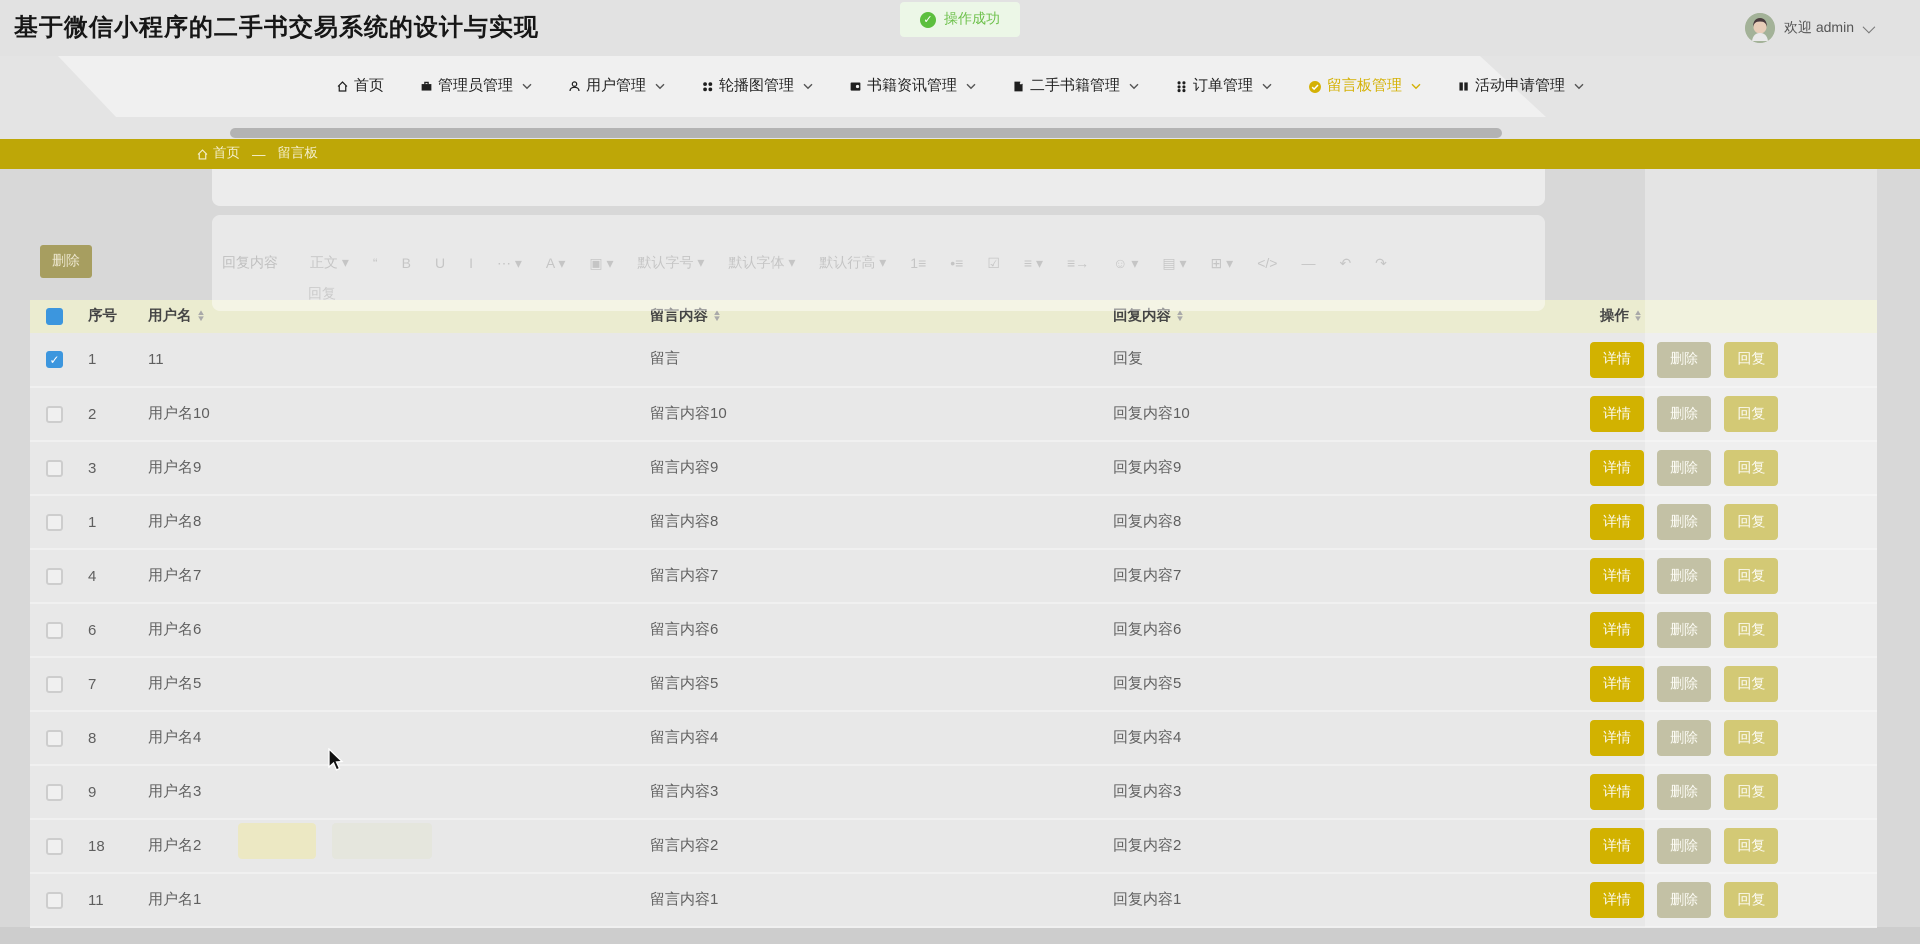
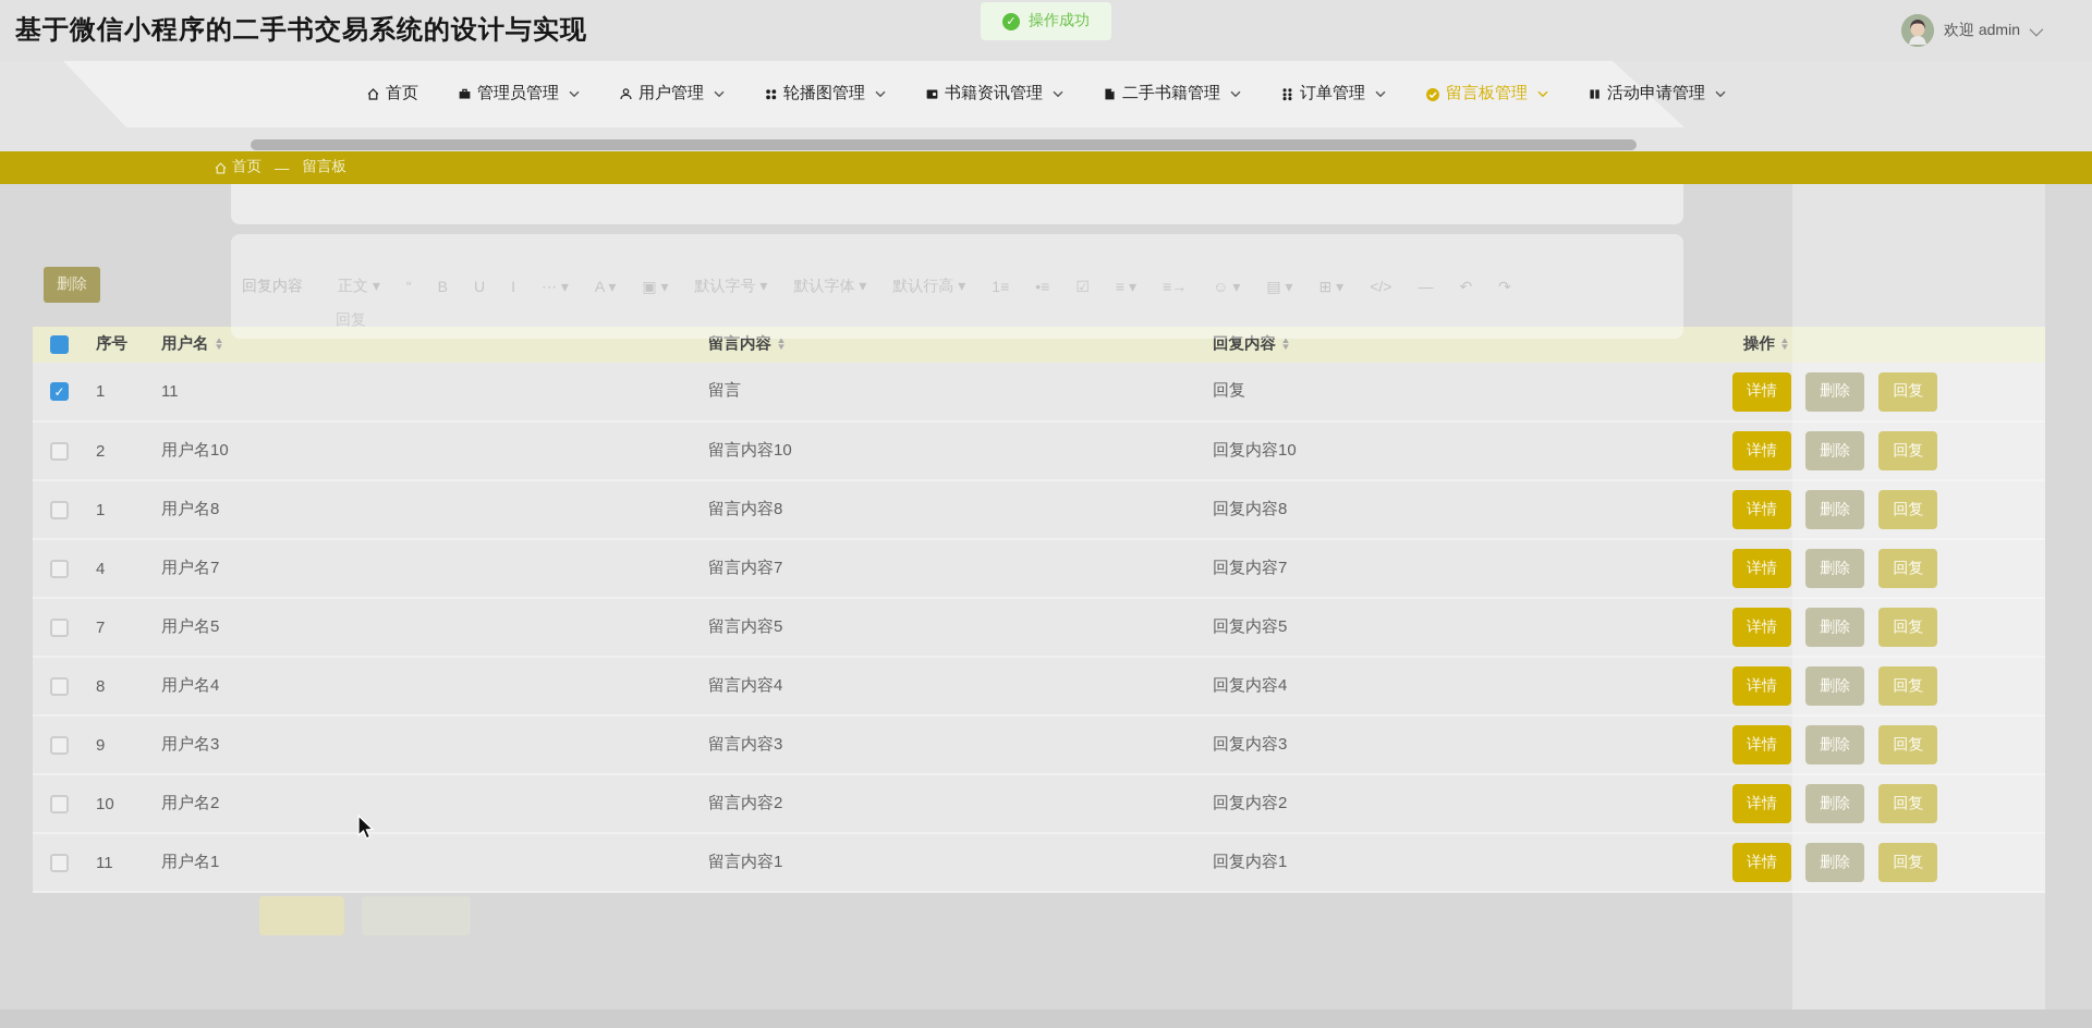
  基于微信小程序的二手书交易系统的设计与实现
  欢迎 admin
  ✓
  操作成功
  首页
  管理员管理
  用户管理
  轮播图管理
  书籍资讯管理
  二手书籍管理
  订单管理
  留言板管理
  活动申请管理
  首页
  —
  留言板
  回复内容
  正文 ▾
  “
  B
  U
  I
  ⋯ ▾
  A ▾
  ▣ ▾
  默认字号 ▾
  默认字体 ▾
  默认行高 ▾
  1≡
  •≡
  ☑
  ≡ ▾
  ≡→
  ☺ ▾
  ▤ ▾
  ⊞ ▾
  </>
  —
  ↶
  ↷
  回复
  删除
  	序号	用户名 ▲▼	留言内容 ▲▼	回复内容 ▲▼	操作 ▲▼
  ✓	1	11	留言	回复	详情 删除 回复
  	2	用户名10	留言内容10	回复内容10	详情 删除 回复
- 	3	用户名9	留言内容9	回复内容9	详情 删除 回复
  	1	用户名8	留言内容8	回复内容8	详情 删除 回复
  	4	用户名7	留言内容7	回复内容7	详情 删除 回复
- 	6	用户名6	留言内容6	回复内容6	详情 删除 回复
  	7	用户名5	留言内容5	回复内容5	详情 删除 回复
  	8	用户名4	留言内容4	回复内容4	详情 删除 回复
  	9	用户名3	留言内容3	回复内容3	详情 删除 回复
- 	18	用户名2	留言内容2	回复内容2	详情 删除 回复
+ 	10	用户名2	留言内容2	回复内容2	详情 删除 回复
  	11	用户名1	留言内容1	回复内容1	详情 删除 回复
